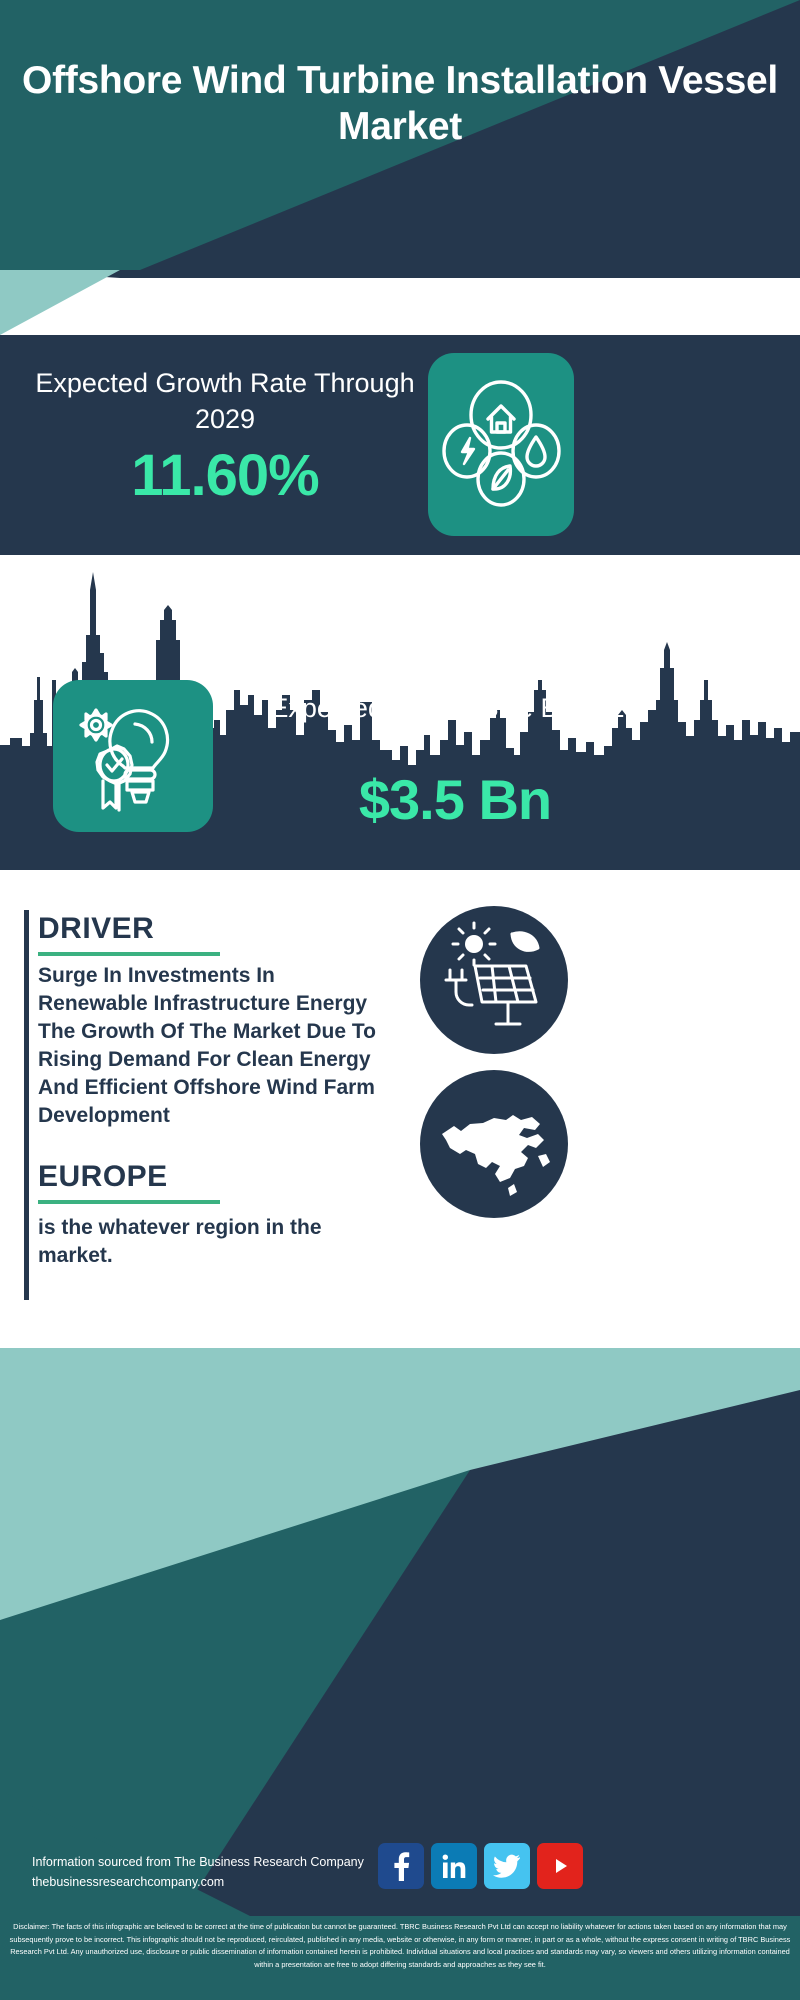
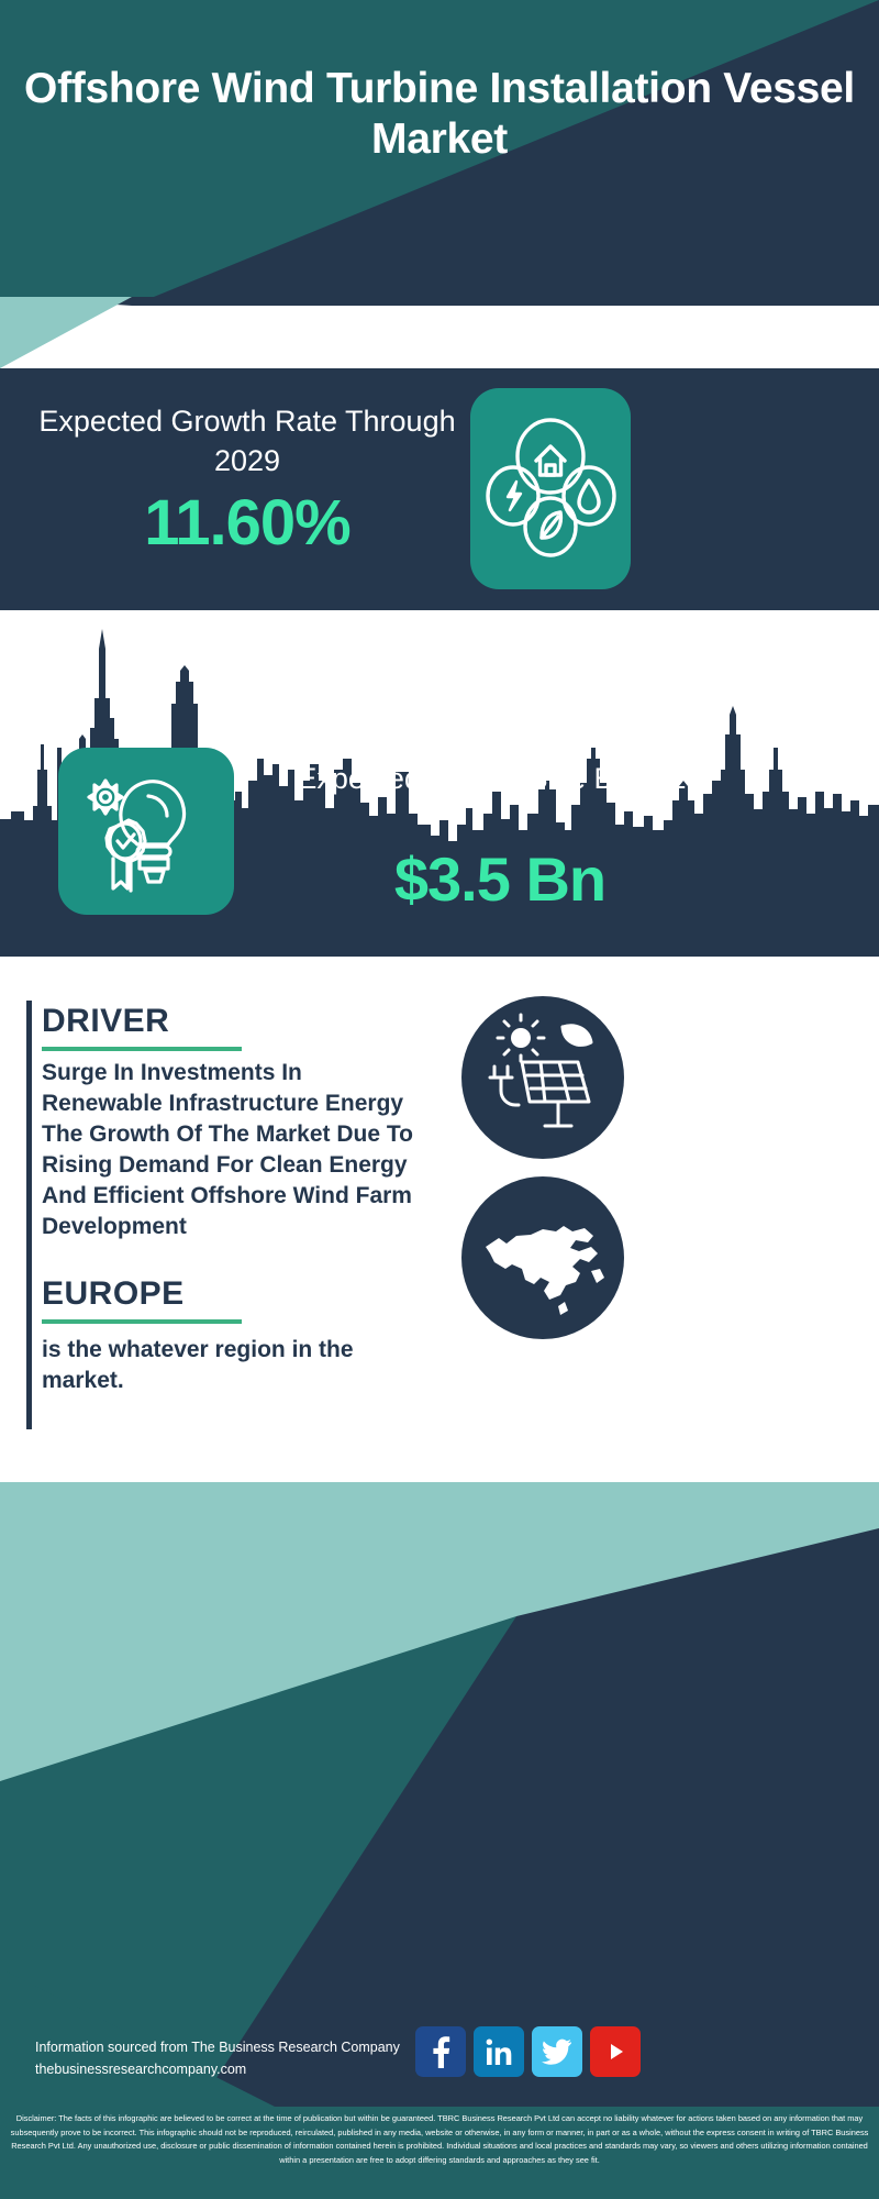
  Offshore Wind Turbine Installation Vessel Market
  Expected Growth Rate Through 2029
  11.60%
  Expected Market Size By 2029
  $3.5 Bn
  DRIVER
  Surge In Investments In Renewable Infrastructure Energy The Growth Of The Market Due To Rising Demand For Clean Energy And Efficient Offshore Wind Farm Development
  EUROPE
  is the whatever region in the market.
  Information sourced from The Business Research Company
  thebusinessresearchcompany.com
- Disclaimer: The facts of this infographic are believed to be correct at the time of publication but cannot be guaranteed. TBRC Business Research Pvt Ltd can accept no liability whatever for actions taken based on any information that may subsequently prove to be incorrect. This infographic should not be reproduced, reirculated, published in any media, website or otherwise, in any form or manner, in part or as a whole, without the express consent in writing of TBRC Business Research Pvt Ltd. Any unauthorized use, disclosure or public dissemination of information contained herein is prohibited. Individual situations and local practices and standards may vary, so viewers and others utilizing information contained within a presentation are free to adopt differing standards and approaches as they see fit.
+ Disclaimer: The facts of this infographic are believed to be correct at the time of publication but within be guaranteed. TBRC Business Research Pvt Ltd can accept no liability whatever for actions taken based on any information that may subsequently prove to be incorrect. This infographic should not be reproduced, reirculated, published in any media, website or otherwise, in any form or manner, in part or as a whole, without the express consent in writing of TBRC Business Research Pvt Ltd. Any unauthorized use, disclosure or public dissemination of information contained herein is prohibited. Individual situations and local practices and standards may vary, so viewers and others utilizing information contained within a presentation are free to adopt differing standards and approaches as they see fit.
